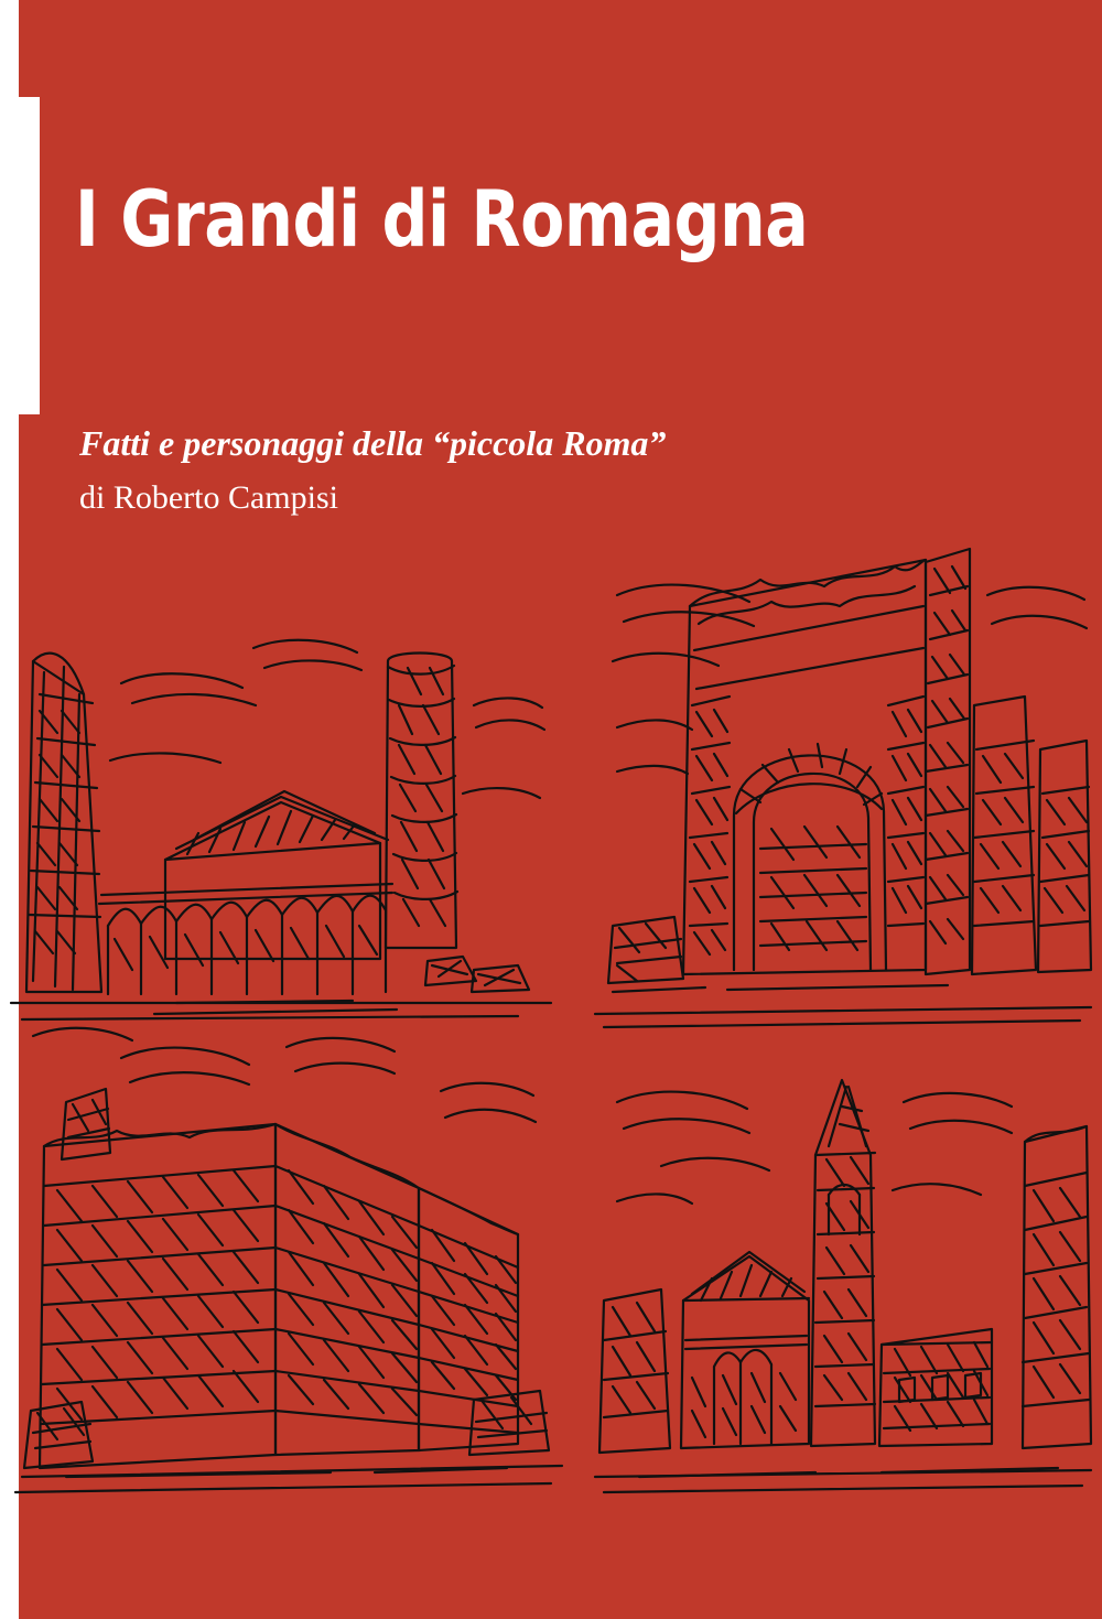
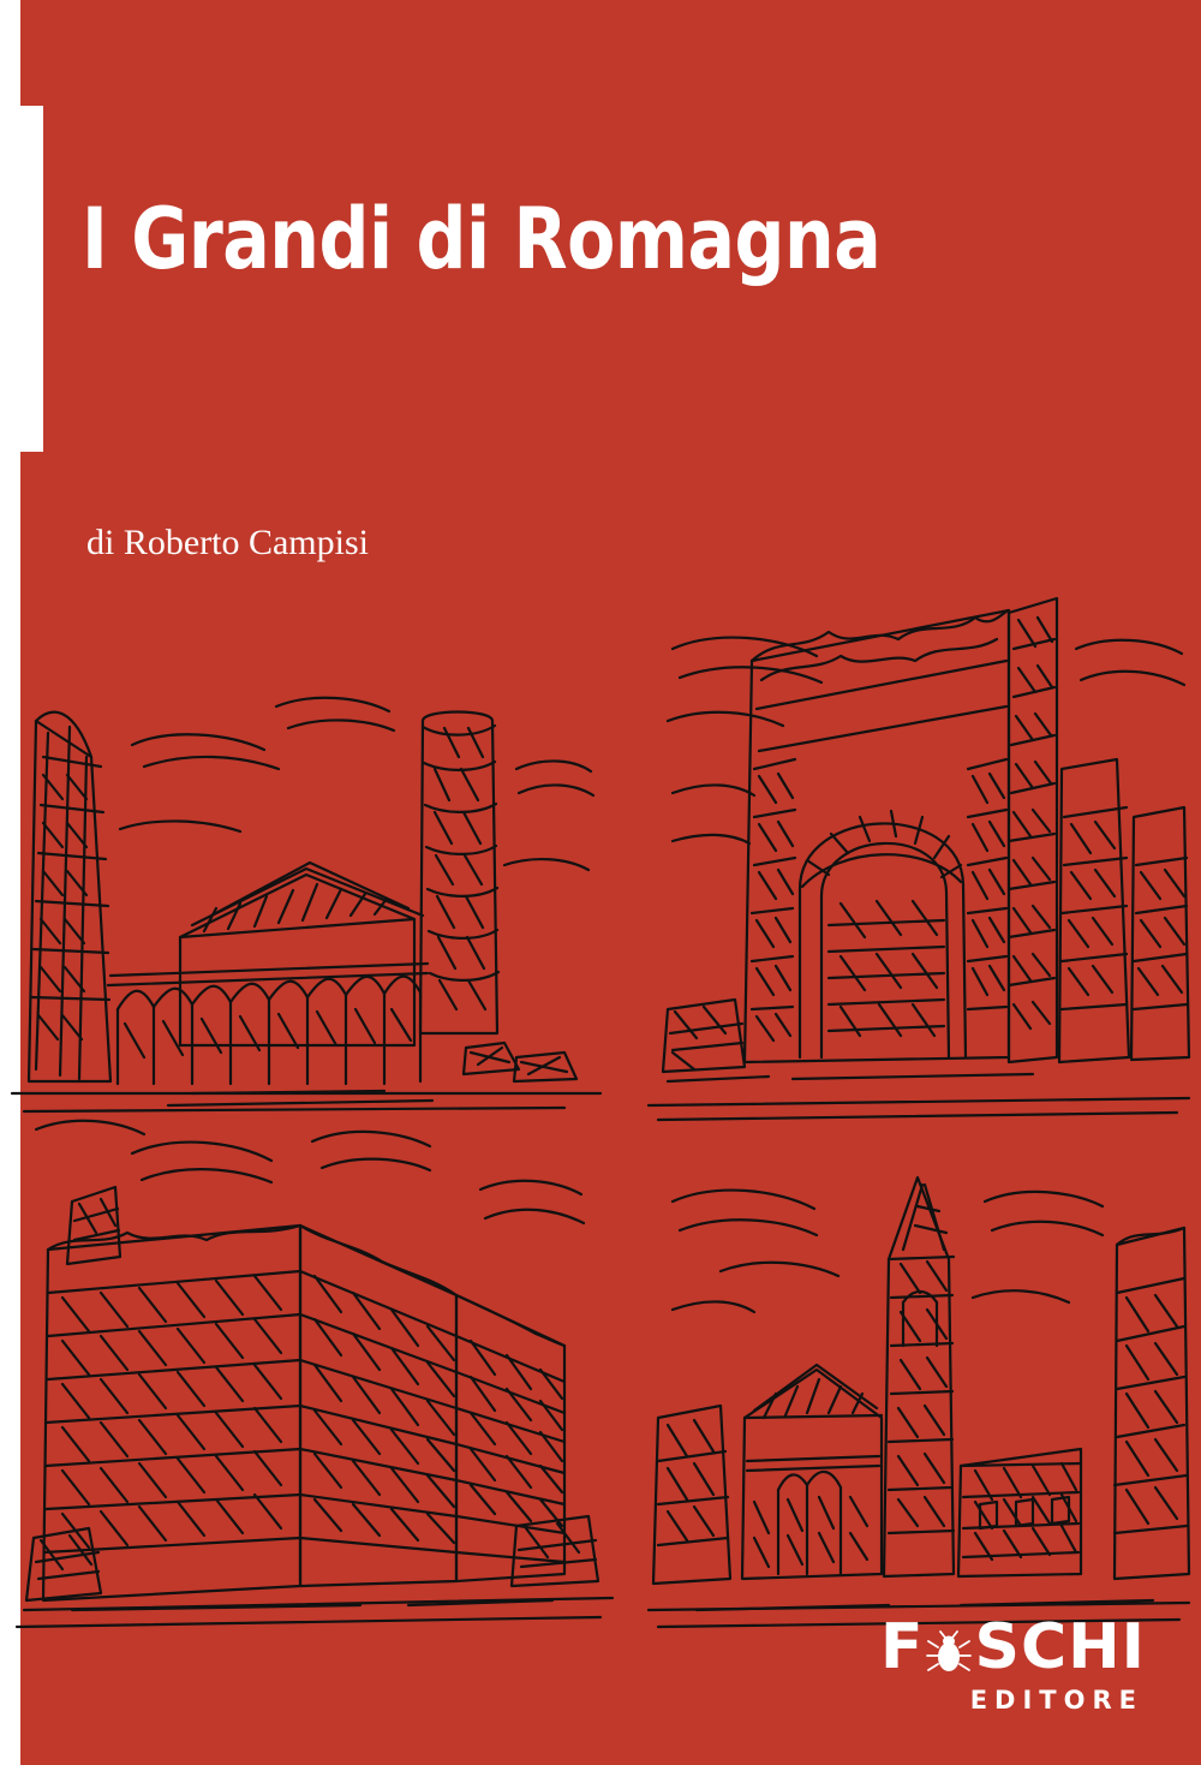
  I Grandi di Romagna
- Fatti e personaggi della “piccola Roma”
  di Roberto Campisi
+ F
+ SCHI
+ EDITORE
